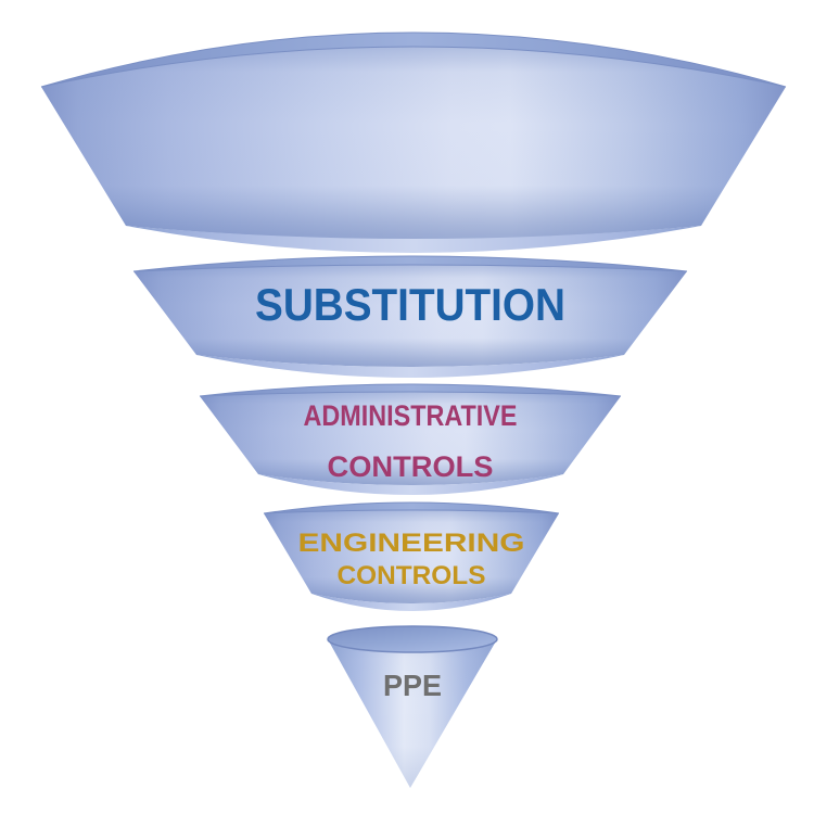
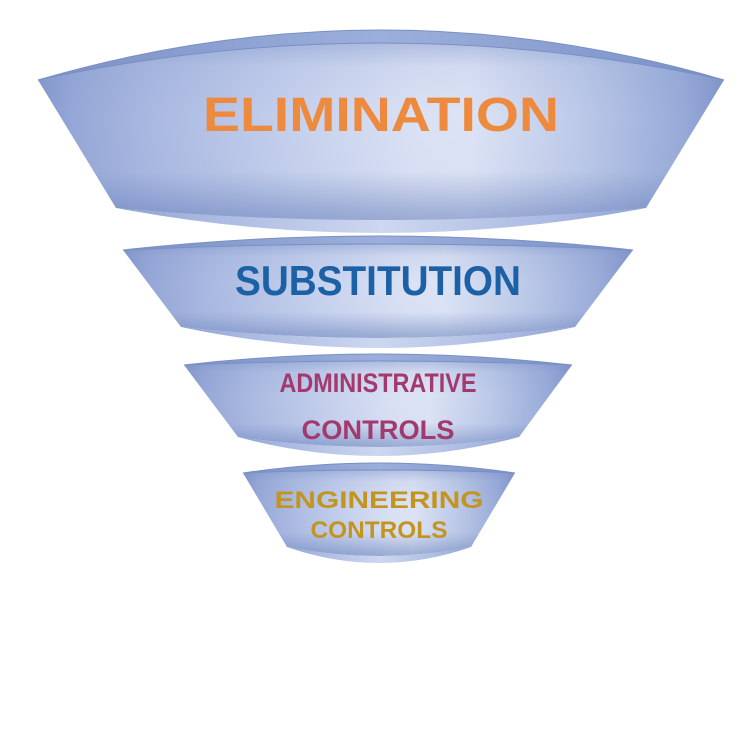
+ ELIMINATION
  SUBSTITUTION
  ADMINISTRATIVE
  CONTROLS
  ENGINEERING
  CONTROLS
- PPE
